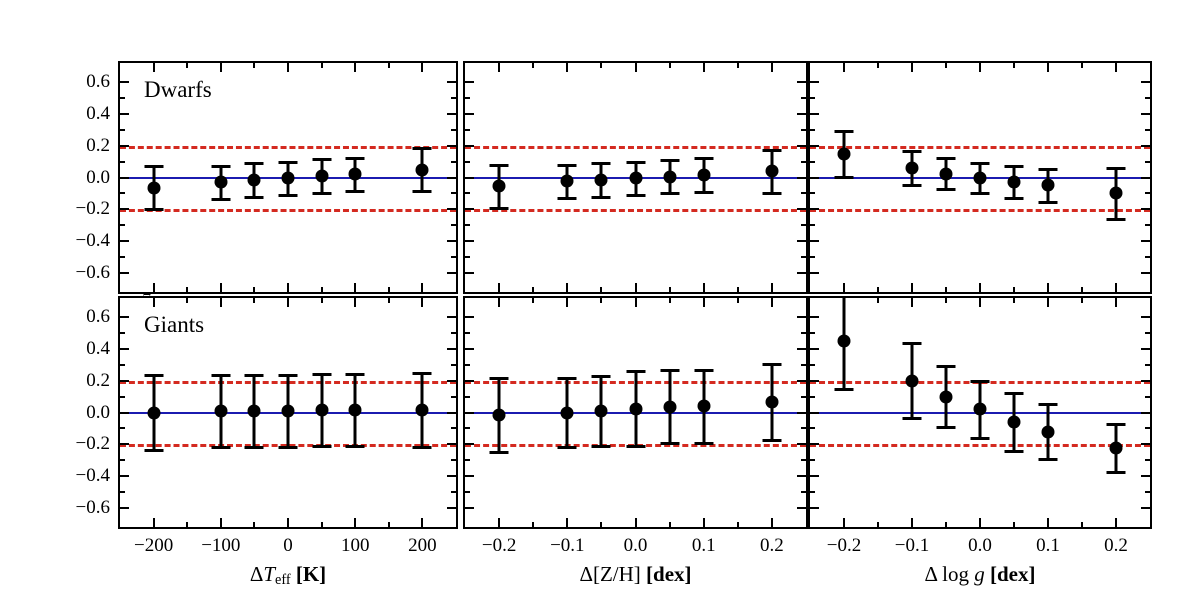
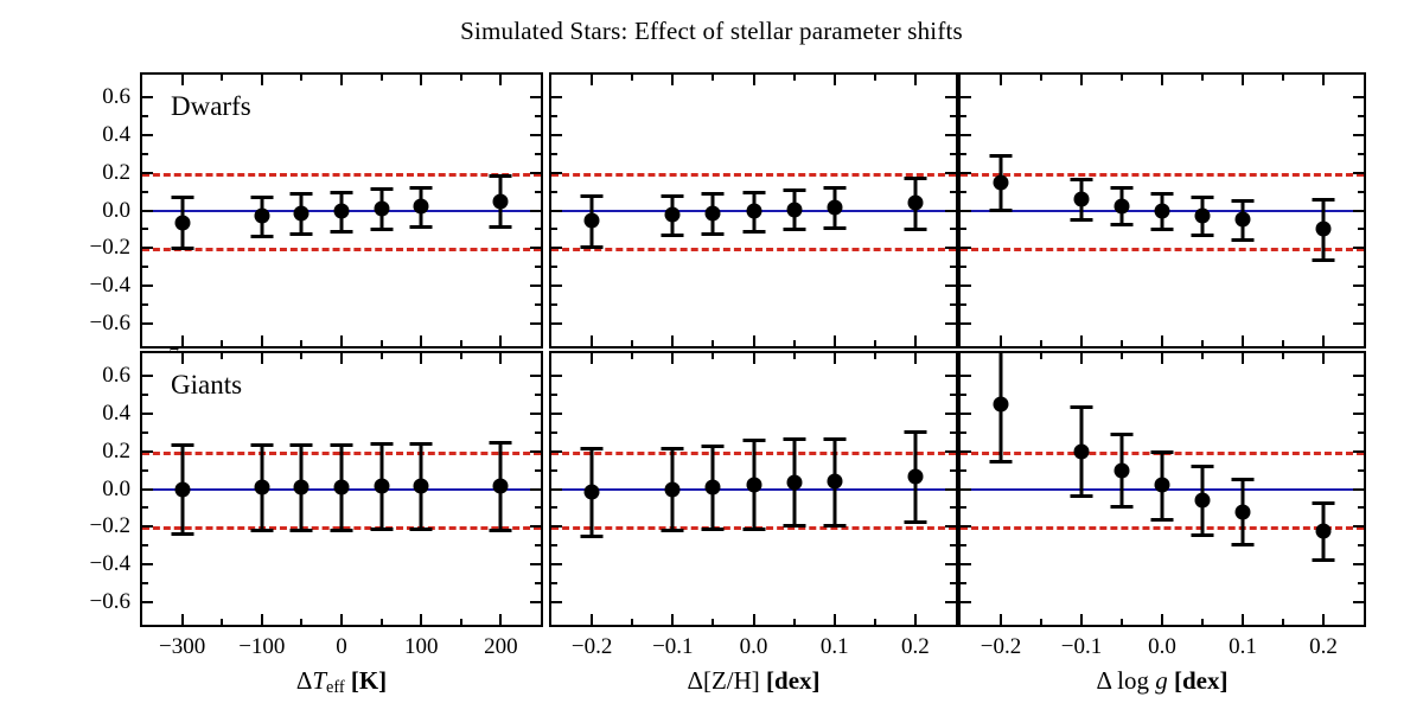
+ Simulated Stars: Effect of stellar parameter shifts
  Dwarfs
  0.6
  0.4
  0.2
  0.0
  −0.2
  −0.4
  −0.6
  Giants
  0.6
  0.4
  0.2
  0.0
  −0.2
  −0.4
  −0.6
- −200
+ −300
  −100
  0
  100
  200
  −0.2
  −0.1
  0.0
  0.1
  0.2
  −0.2
  −0.1
  0.0
  0.1
  0.2
  ΔTeff [K]
  Δ[Z/H] [dex]
  Δ log g [dex]
